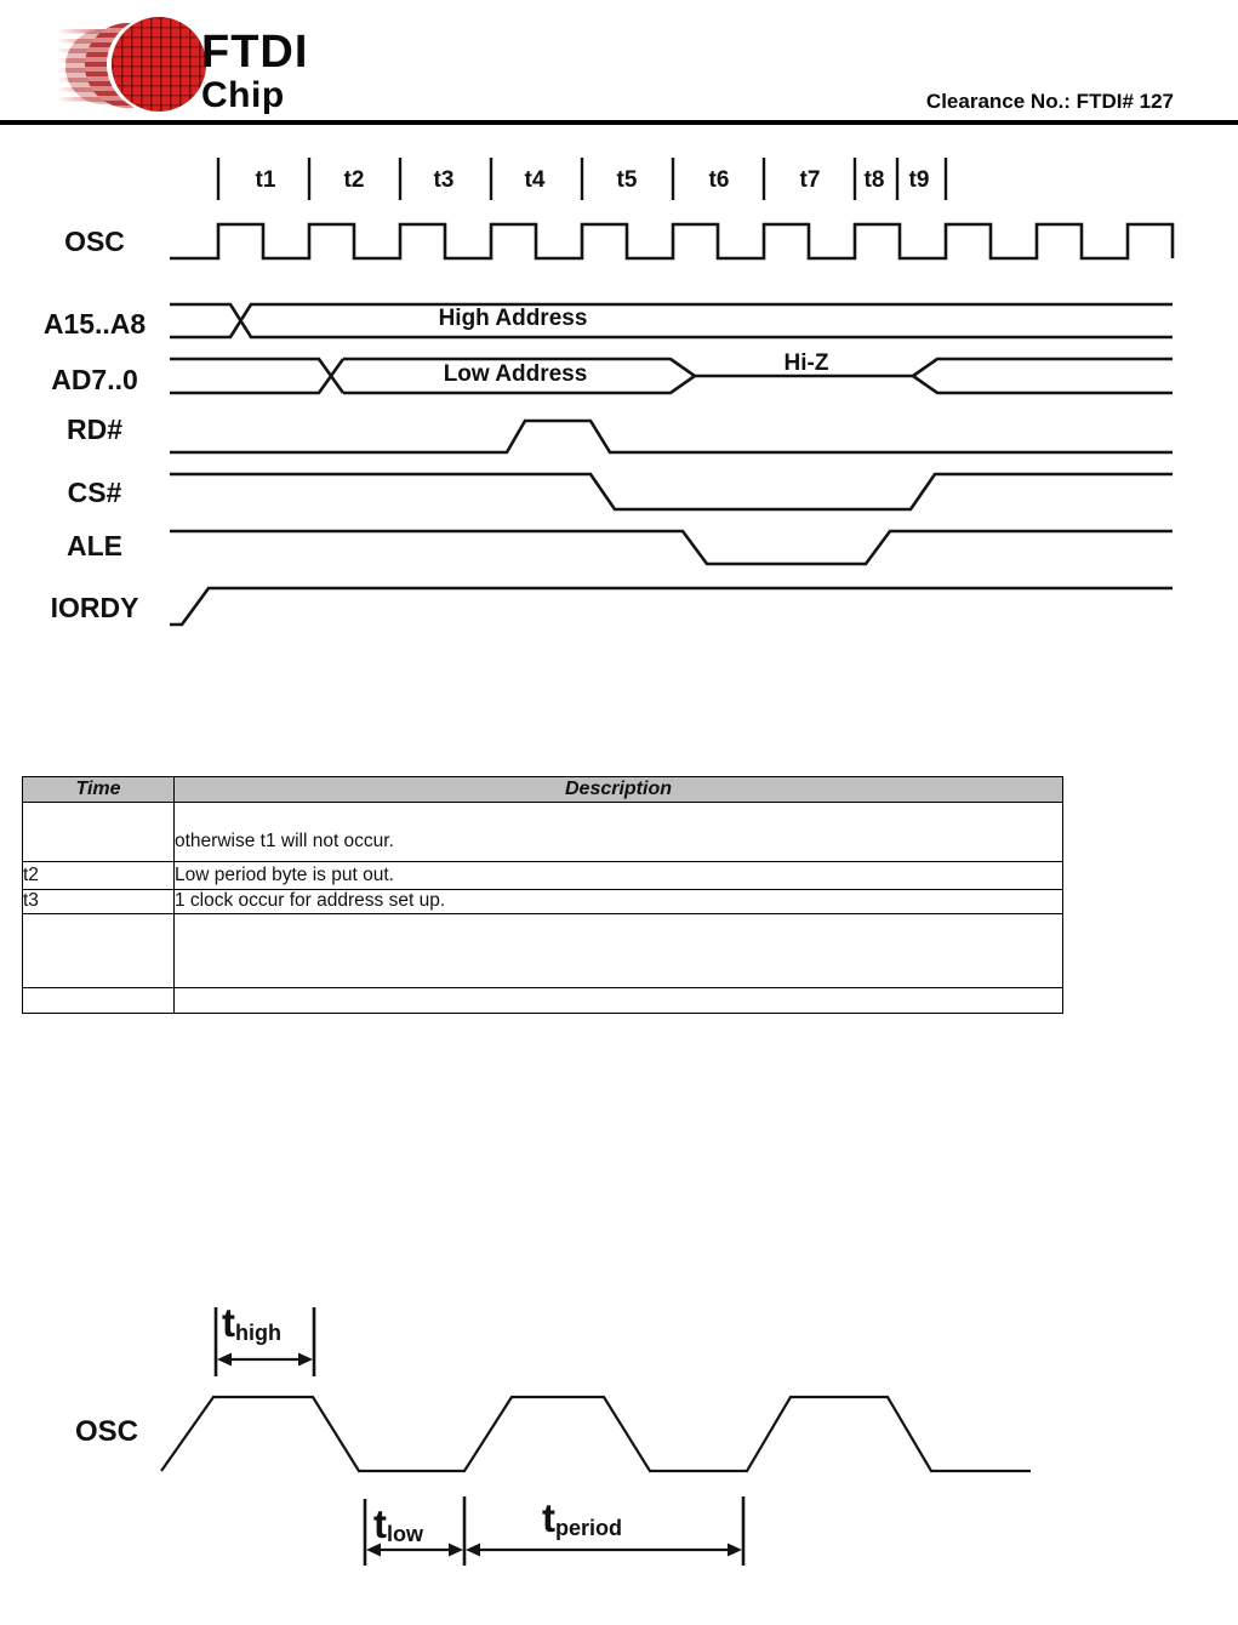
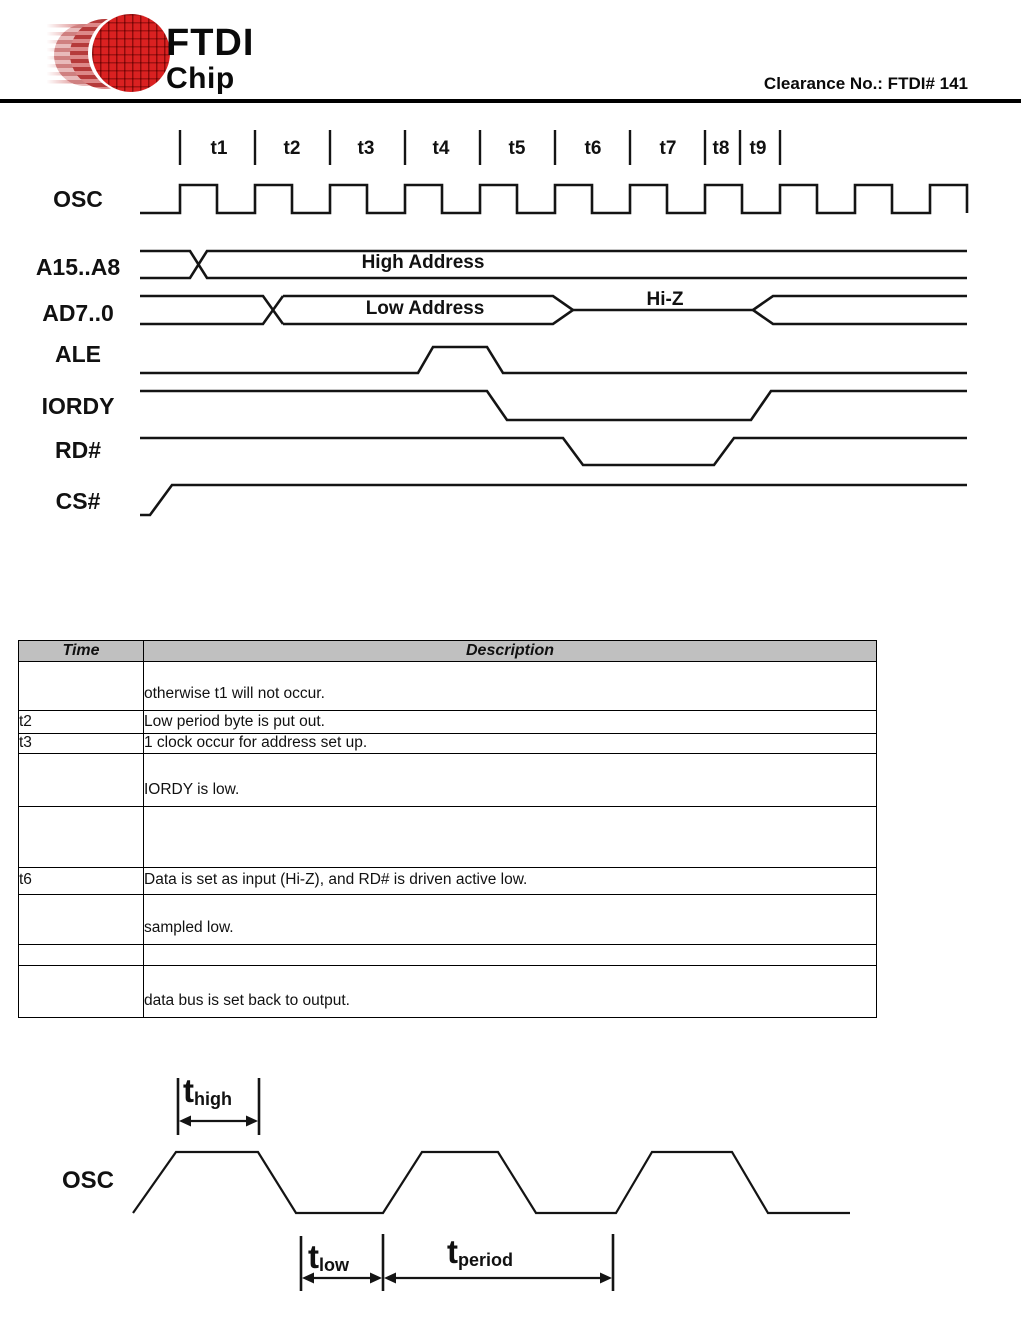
  FTDI
  Chip
- Clearance No.: FTDI# 127
+ Clearance No.: FTDI# 141
  t1
  t2
  t3
  t4
  t5
  t6
  t7
  t8
  t9
  OSC
  A15..A8
  AD7..0
- RD#
+ ALE
- CS#
+ IORDY
- ALE
+ RD#
- IORDY
+ CS#
  High Address
  Low Address
  Hi-Z
  Time	Description
  	otherwise t1 will not occur.
  t2	Low period byte is put out.
  t3	1 clock occur for address set up.
+ 	IORDY is low.
+ t6	Data is set as input (Hi-Z), and RD# is driven active low.
+ 	sampled low.
+ 	data bus is set back to output.
  OSC
  thigh
  tlow
  tperiod
